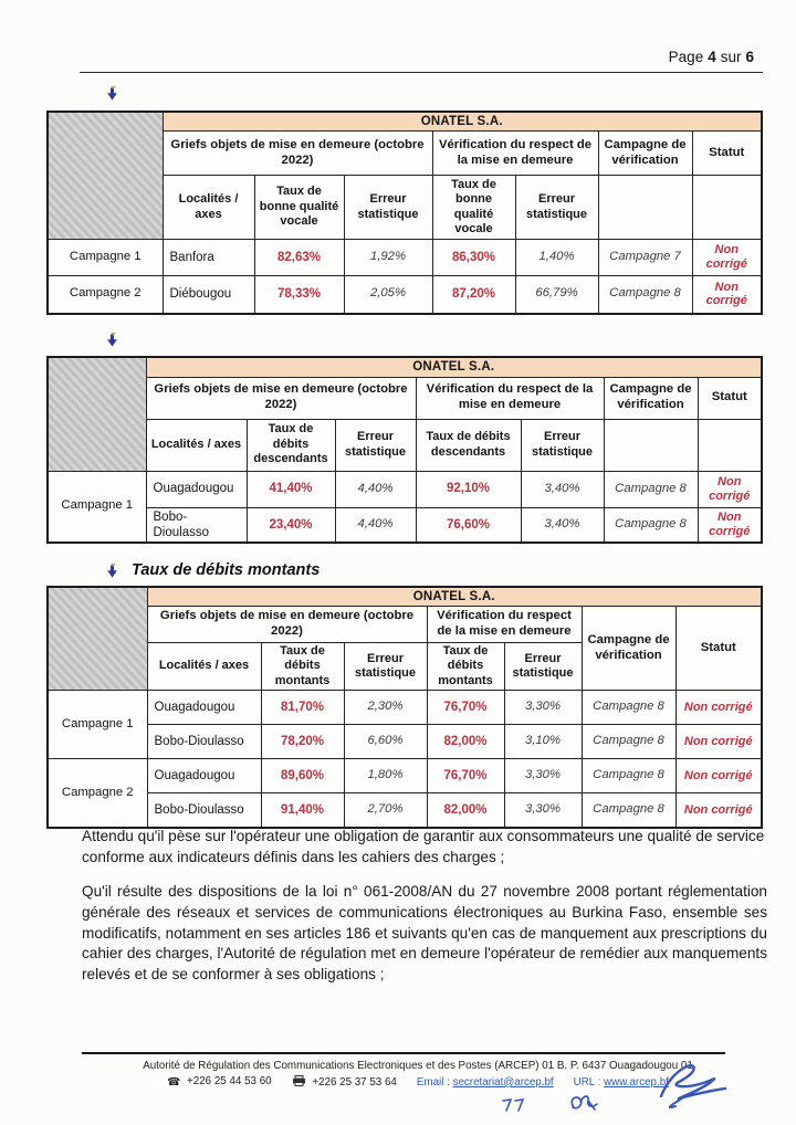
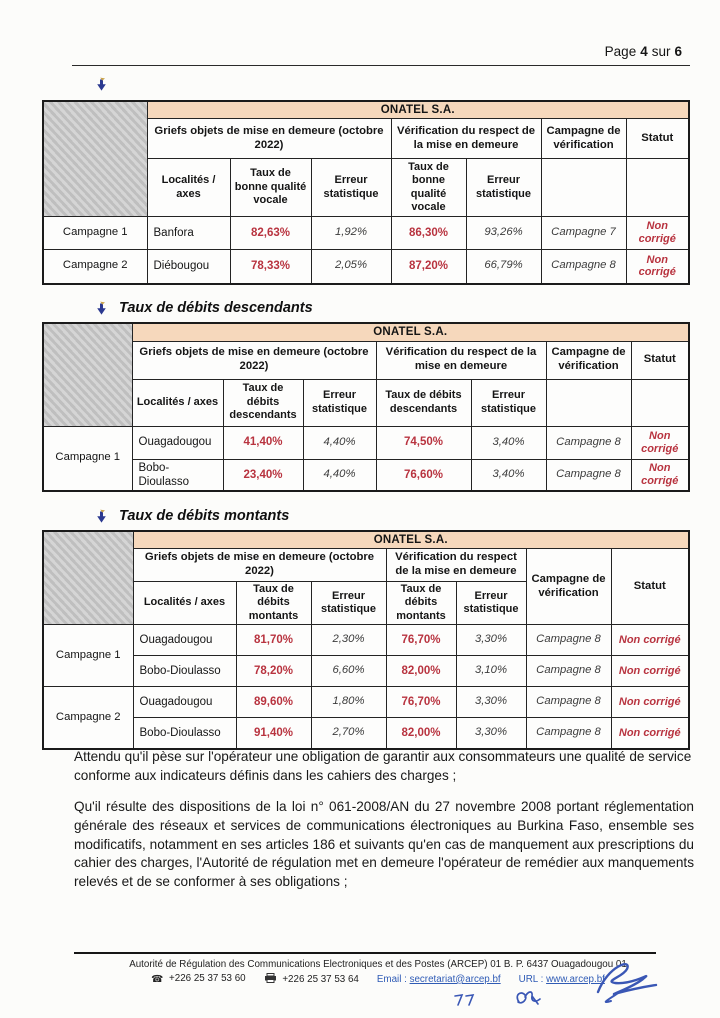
  Page
  4
  sur
  6
  	ONATEL S.A.
  Griefs objets de mise en demeure (octobre 2022)	Vérification du respect de la mise en demeure	Campagne de vérification	Statut
  Localités / axes	Taux de bonne qualité vocale	Erreur statistique	Taux de bonne qualité vocale	Erreur statistique
- Campagne 1	Banfora	82,63%	1,92%	86,30%	1,40%	Campagne 7	Non corrigé
+ Campagne 1	Banfora	82,63%	1,92%	86,30%	93,26%	Campagne 7	Non corrigé
  Campagne 2	Diébougou	78,33%	2,05%	87,20%	66,79%	Campagne 8	Non corrigé
+ Taux de débits descendants
  	ONATEL S.A.
  Griefs objets de mise en demeure (octobre 2022)	Vérification du respect de la mise en demeure	Campagne de vérification	Statut
  Localités / axes	Taux de débits descendants	Erreur statistique	Taux de débits descendants	Erreur statistique
- Campagne 1	Ouagadougou	41,40%	4,40%	92,10%	3,40%	Campagne 8	Non corrigé
+ Campagne 1	Ouagadougou	41,40%	4,40%	74,50%	3,40%	Campagne 8	Non corrigé
  Bobo-Dioulasso	23,40%	4,40%	76,60%	3,40%	Campagne 8	Non corrigé
  Taux de débits montants
  	ONATEL S.A.
  Griefs objets de mise en demeure (octobre 2022)	Vérification du respect de la mise en demeure	Campagne de vérification	Statut
  Localités / axes	Taux de débits montants	Erreur statistique	Taux de débits montants	Erreur statistique
  Campagne 1	Ouagadougou	81,70%	2,30%	76,70%	3,30%	Campagne 8	Non corrigé
  Bobo-Dioulasso	78,20%	6,60%	82,00%	3,10%	Campagne 8	Non corrigé
  Campagne 2	Ouagadougou	89,60%	1,80%	76,70%	3,30%	Campagne 8	Non corrigé
  Bobo-Dioulasso	91,40%	2,70%	82,00%	3,30%	Campagne 8	Non corrigé
  Attendu qu'il pèse sur l'opérateur une obligation de garantir aux consommateurs une qualité de service conforme aux indicateurs définis dans les cahiers des charges ;
  Qu'il résulte des dispositions de la loi n° 061-2008/AN du 27 novembre 2008 portant réglementation générale des réseaux et services de communications électroniques au Burkina Faso, ensemble ses modificatifs, notamment en ses articles 186 et suivants qu'en cas de manquement aux prescriptions du cahier des charges, l'Autorité de régulation met en demeure l'opérateur de remédier aux manquements relevés et de se conformer à ses obligations ;
  Autorité de Régulation des Communications Electroniques et des Postes (ARCEP) 01 B. P. 6437 Ouagadougou 0
- ☎ +226 25 44 53 60
+ ☎ +226 25 37 53 60
  +226 25 37 53 64
  Email : secretariat@arcep.bf
  URL : www.arcep.b
